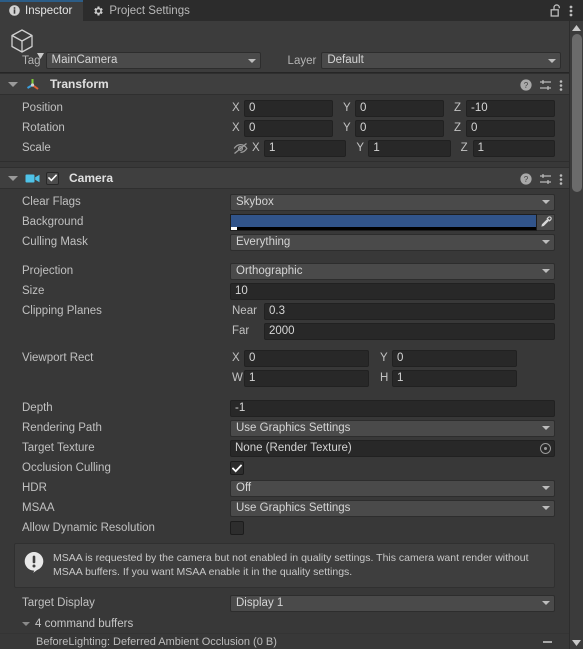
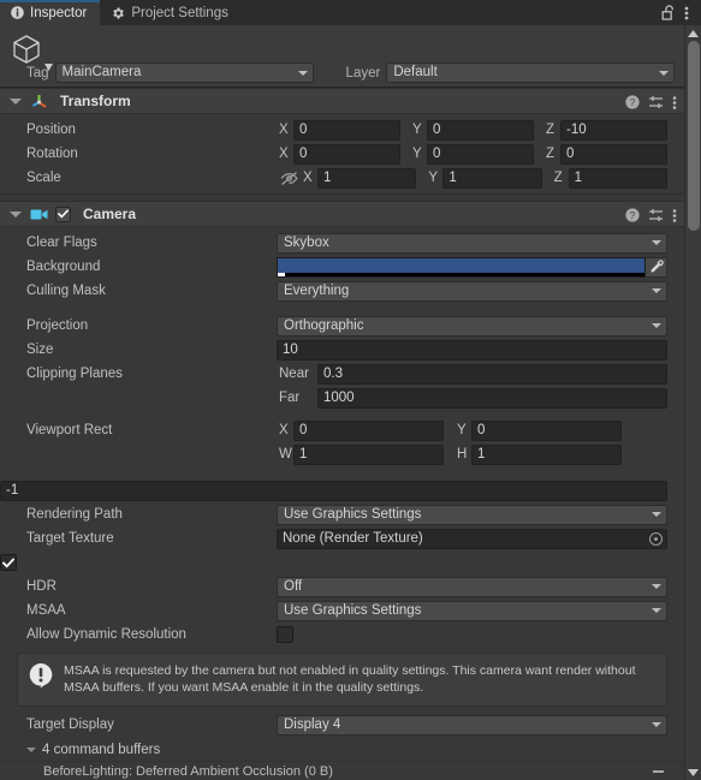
  Inspector
  Project Settings
  Tag
  MainCamera
  Layer
  Default
  Transform
  ?
  Position
  X
  0
  Y
  0
  Z
  -10
  Rotation
  X
  0
  Y
  0
  Z
  0
  Scale
  X
  1
  Y
  1
  Z
  1
  Camera
  ?
  Clear Flags
  Skybox
  Background
  Culling Mask
  Everything
  Projection
  Orthographic
  Size
  10
  Clipping Planes
  Near
  0.3
  Far
- 2000
+ 1000
  Viewport Rect
  X
  0
  Y
  0
  W
  1
  H
  1
- Depth
  -1
  Rendering Path
  Use Graphics Settings
  Target Texture
  None (Render Texture)
- Occlusion Culling
  HDR
  Off
  MSAA
  Use Graphics Settings
  Allow Dynamic Resolution
  MSAA is requested by the camera but not enabled in quality settings. This camera want render without MSAA buffers. If you want MSAA enable it in the quality settings.
  Target Display
- Display 1
+ Display 4
  4 command buffers
  BeforeLighting: Deferred Ambient Occlusion (0 B)
